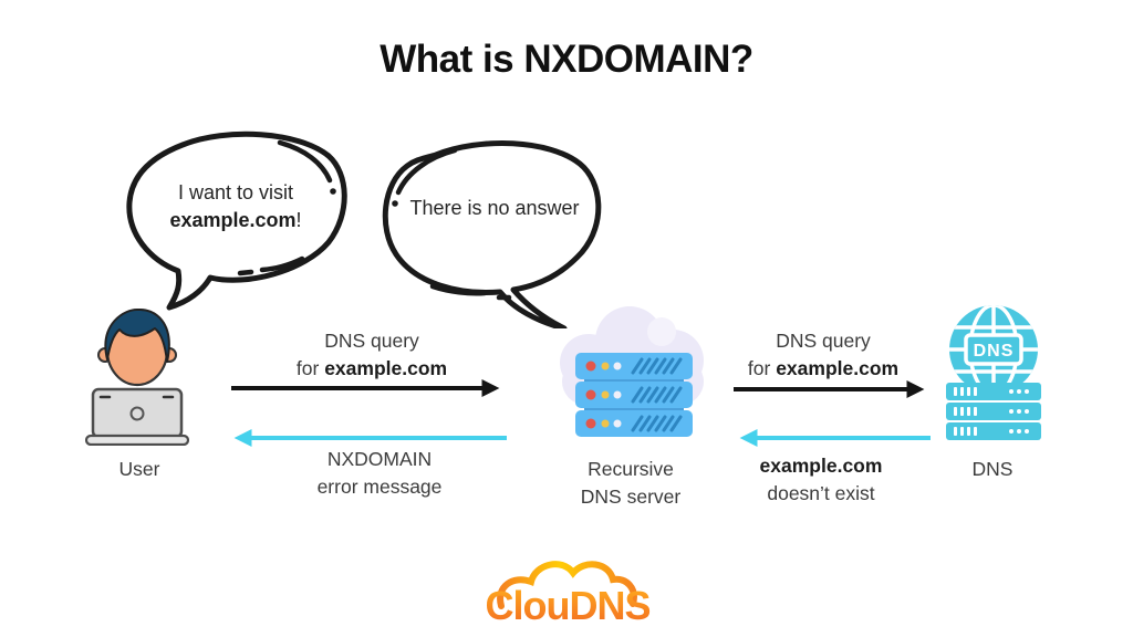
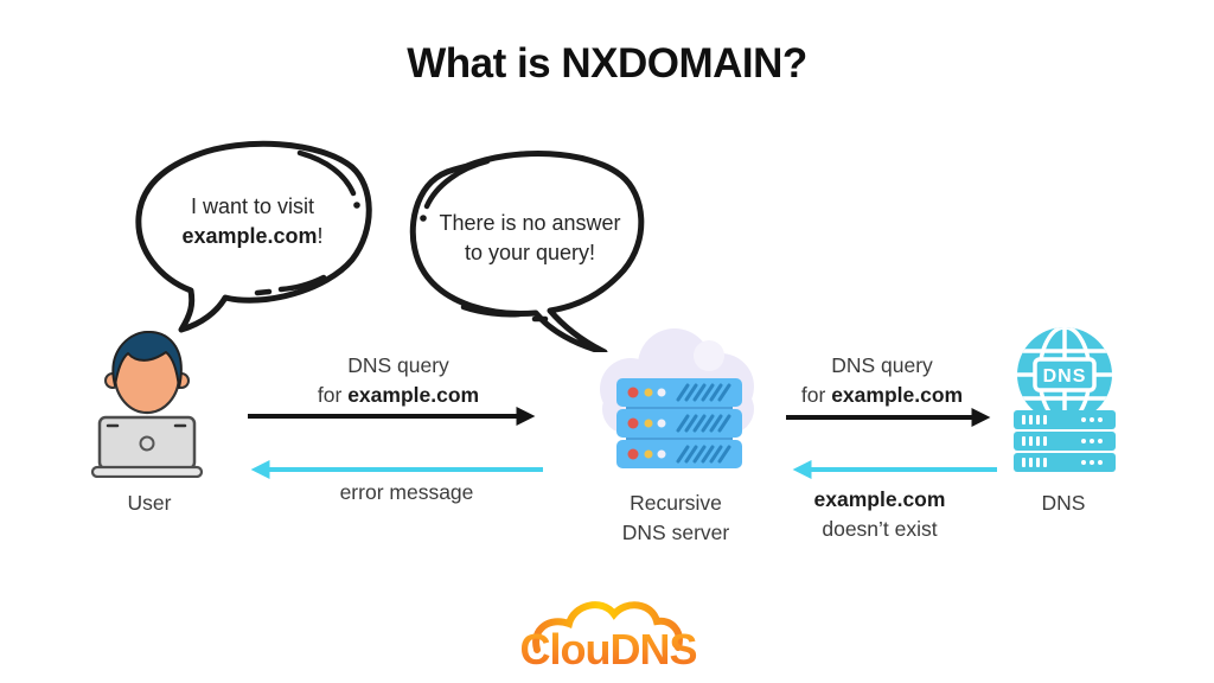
  What is NXDOMAIN?
  I want to visit
  example.com!
  There is no answer
+ to your query!
  User
  Recursive
  DNS server
  DNS
  DNS
  DNS query
  for example.com
- NXDOMAIN
  error message
  DNS query
  for example.com
  example.com
  doesn’t exist
  ClouDNS
